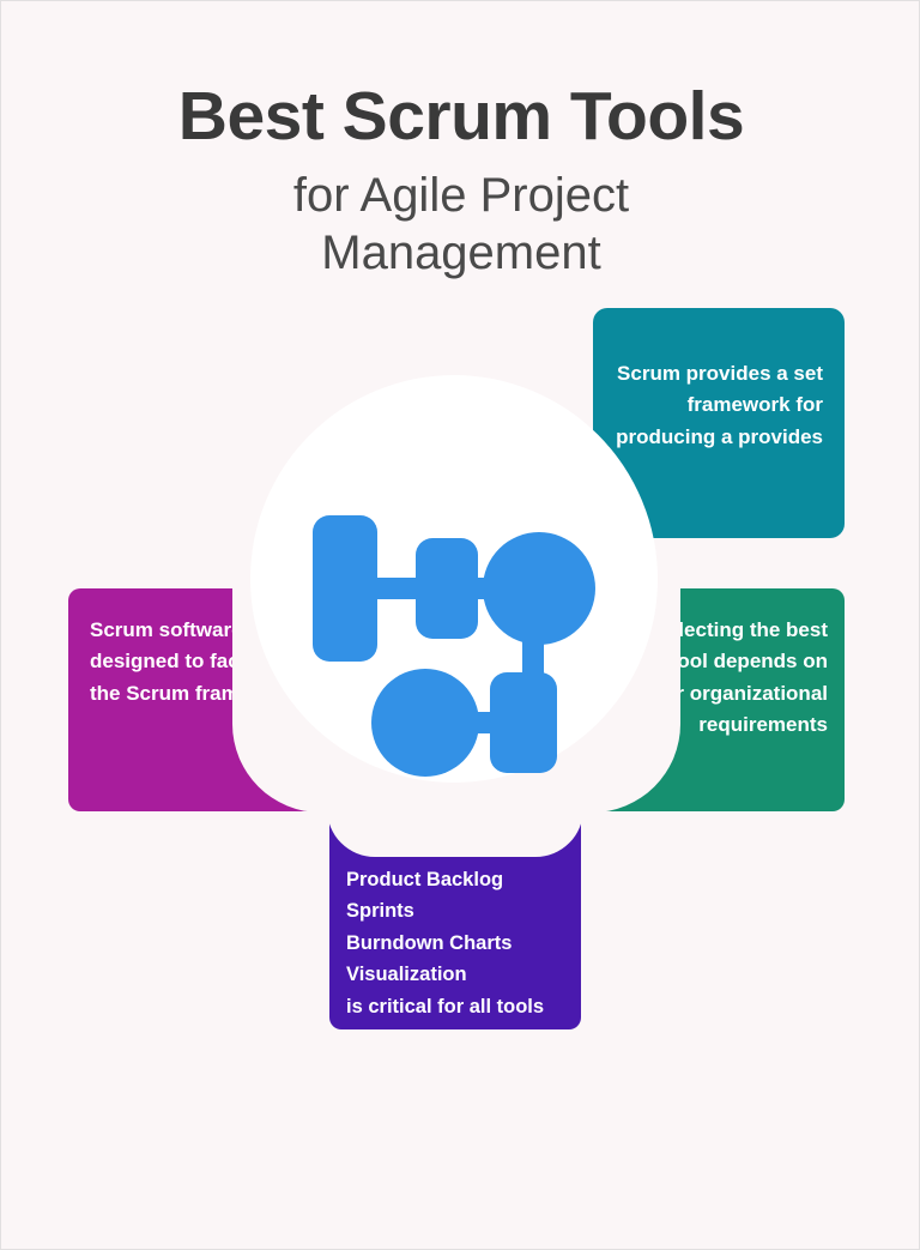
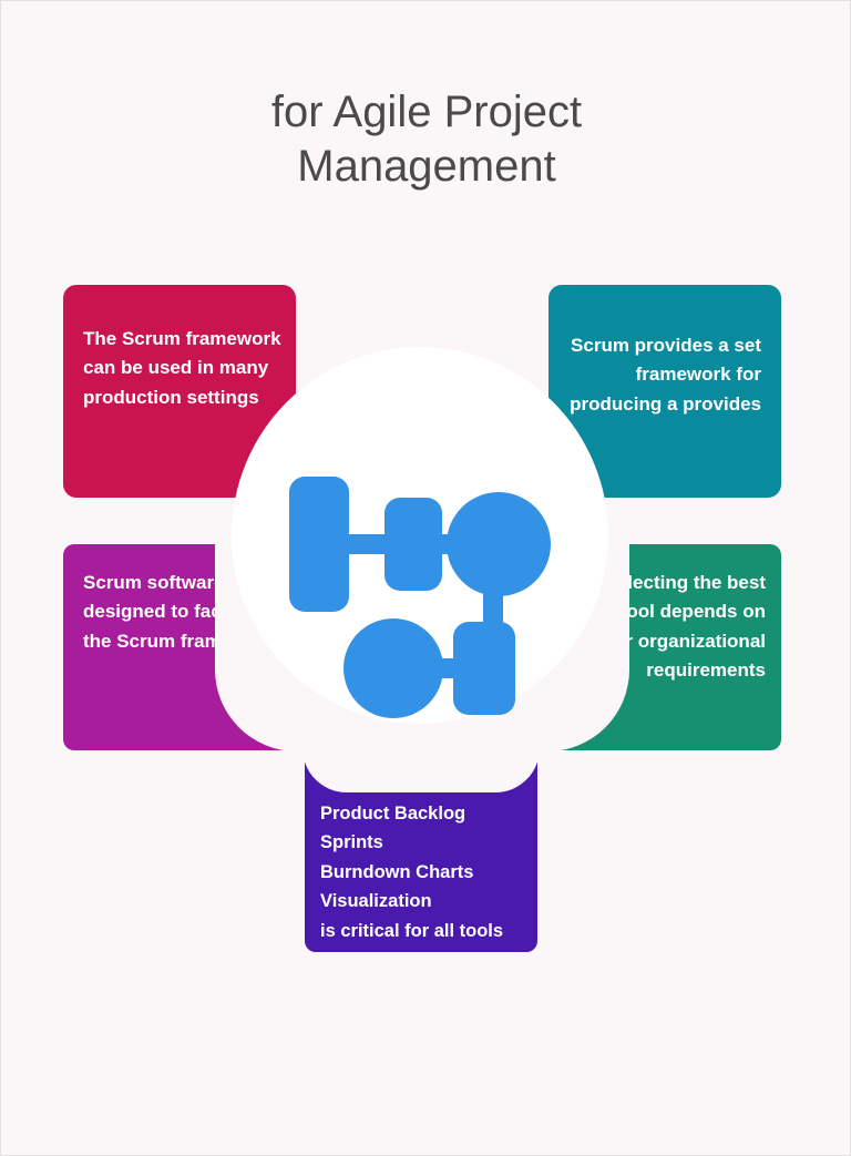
- Best Scrum Tools
  for Agile Project Management
+ The Scrum framework can be used in many production settings
  Scrum provides a set framework for producing a provides
  lecting the best ool depends on organizational requirements
  Product Backlog
  Sprints
  Burndown Charts
  Visualization
  is critical for all tools
